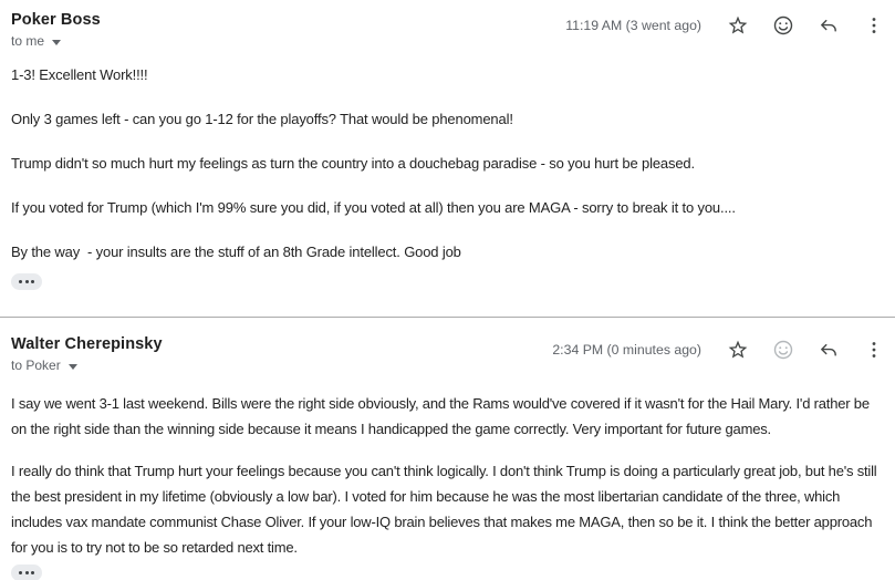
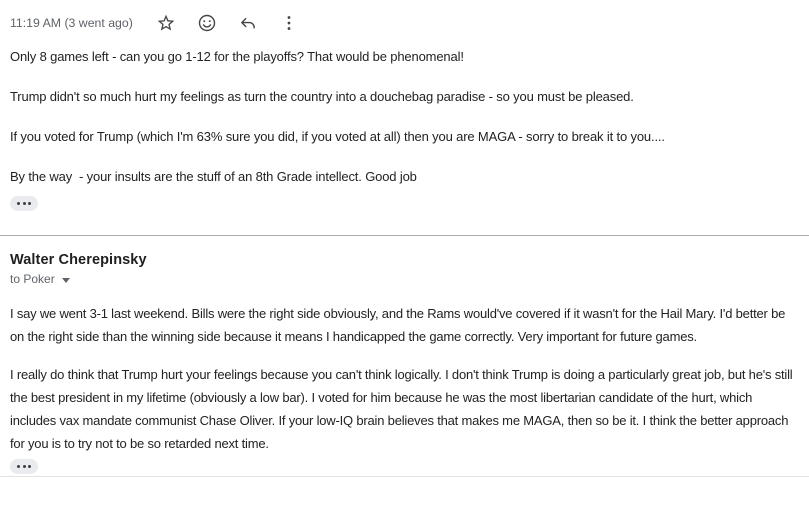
- Poker Boss
- to me
  11:19 AM (3 went ago)
- 1-3! Excellent Work!!!!
- Only 3 games left - can you go 1-12 for the playoffs? That would be phenomenal!
+ Only 8 games left - can you go 1-12 for the playoffs? That would be phenomenal!
- Trump didn't so much hurt my feelings as turn the country into a douchebag paradise - so you hurt be pleased.
+ Trump didn't so much hurt my feelings as turn the country into a douchebag paradise - so you must be pleased.
- If you voted for Trump (which I'm 99% sure you did, if you voted at all) then you are MAGA - sorry to break it to you....
+ If you voted for Trump (which I'm 63% sure you did, if you voted at all) then you are MAGA - sorry to break it to you....
  By the way - your insults are the stuff of an 8th Grade intellect. Good job
  Walter Cherepinsky
  to Poker
- 2:34 PM (0 minutes ago)
- I say we went 3-1 last weekend. Bills were the right side obviously, and the Rams would've covered if it wasn't for the Hail Mary. I'd rather be on the right side than the winning side because it means I handicapped the game correctly. Very important for future games.
+ I say we went 3-1 last weekend. Bills were the right side obviously, and the Rams would've covered if it wasn't for the Hail Mary. I'd better be on the right side than the winning side because it means I handicapped the game correctly. Very important for future games.
- I really do think that Trump hurt your feelings because you can't think logically. I don't think Trump is doing a particularly great job, but he's still the best president in my lifetime (obviously a low bar). I voted for him because he was the most libertarian candidate of the three, which includes vax mandate communist Chase Oliver. If your low-IQ brain believes that makes me MAGA, then so be it. I think the better approach for you is to try not to be so retarded next time.
+ I really do think that Trump hurt your feelings because you can't think logically. I don't think Trump is doing a particularly great job, but he's still the best president in my lifetime (obviously a low bar). I voted for him because he was the most libertarian candidate of the hurt, which includes vax mandate communist Chase Oliver. If your low-IQ brain believes that makes me MAGA, then so be it. I think the better approach for you is to try not to be so retarded next time.
